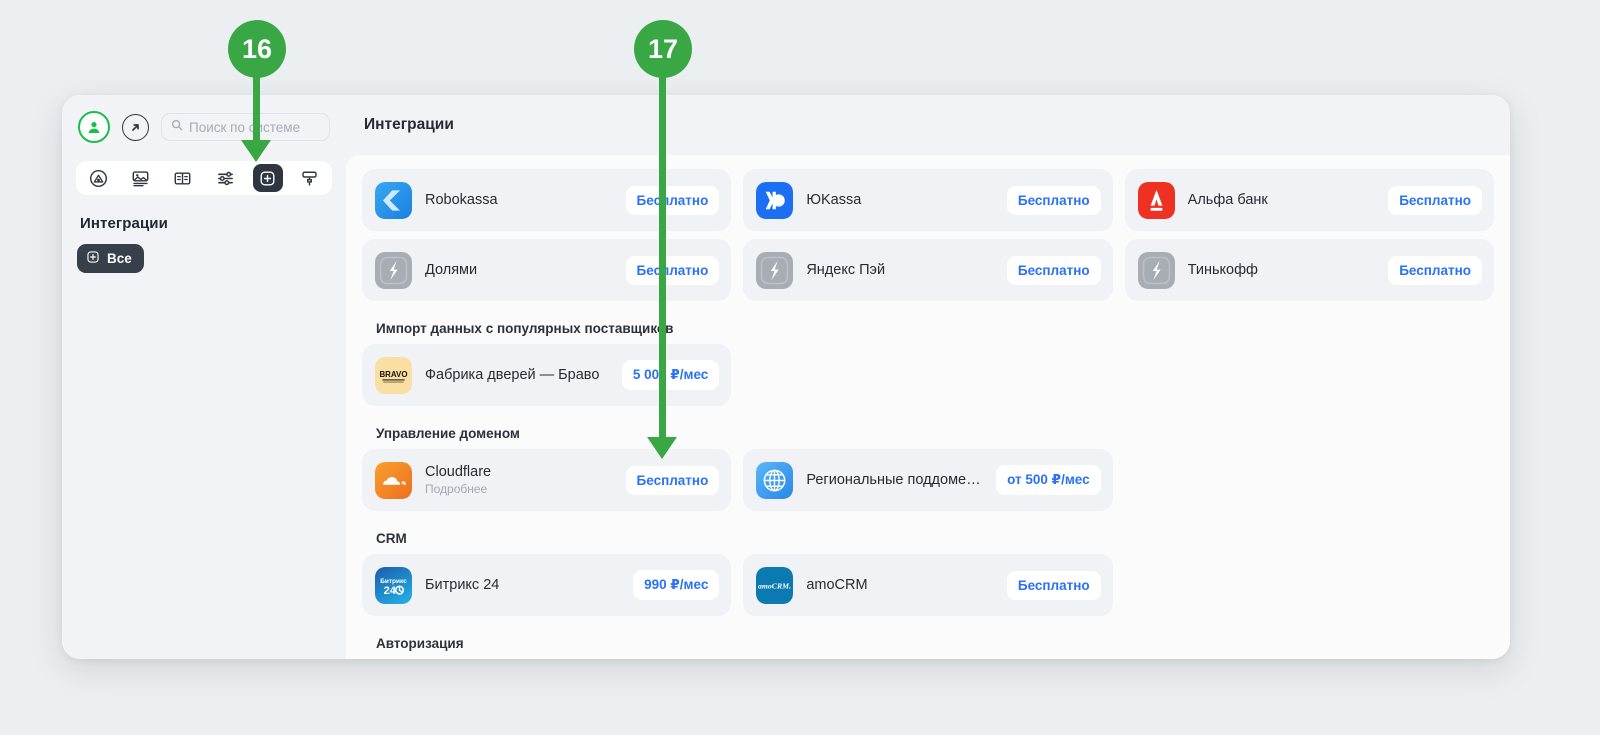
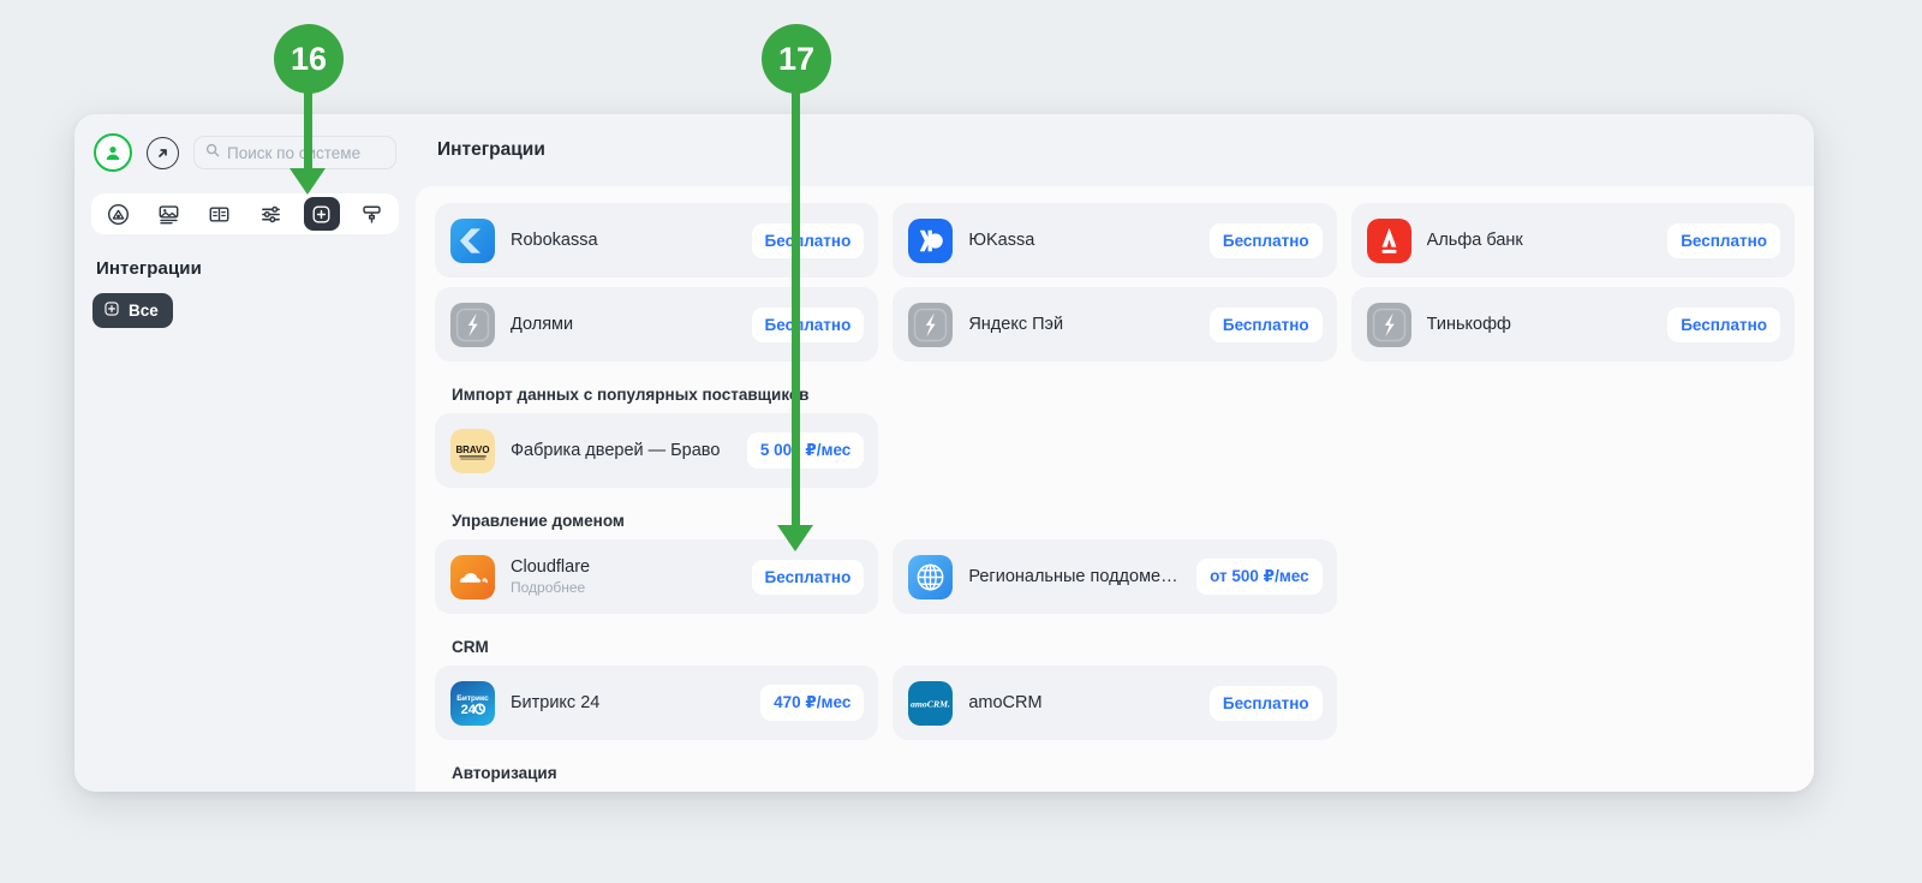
  16
  17
  Поиск постеме
  Интеграции
  Все
  Интеграции
  Robokassa
  Беслатно
  ЮKassa
  Бесплатно
  Альфа банк
  Бесплатно
  Долями
  Беслатно
  Яндекс Пэй
  Бесплатно
  Тинькофф
  Бесплатно
  Импорт данных с популярных поставщикв
  BRAVO
  Фабрика дверей — Браво
  5 00 ₽/мес
  Управление доменом
  Cloudflare
  Подробнее
  Бесплатно
  Региональные поддоме…
  от 500 ₽/мес
  CRM
  24
  Битрикс 24
- 990 ₽/мес
+ 470 ₽/мес
  amoCRM.
  amoCRM
  Бесплатно
  Авторизация
